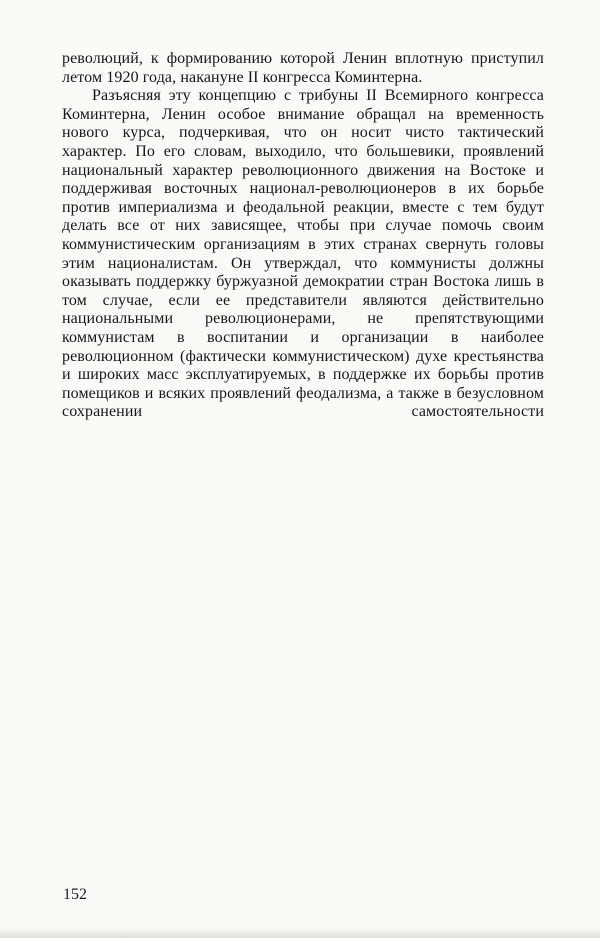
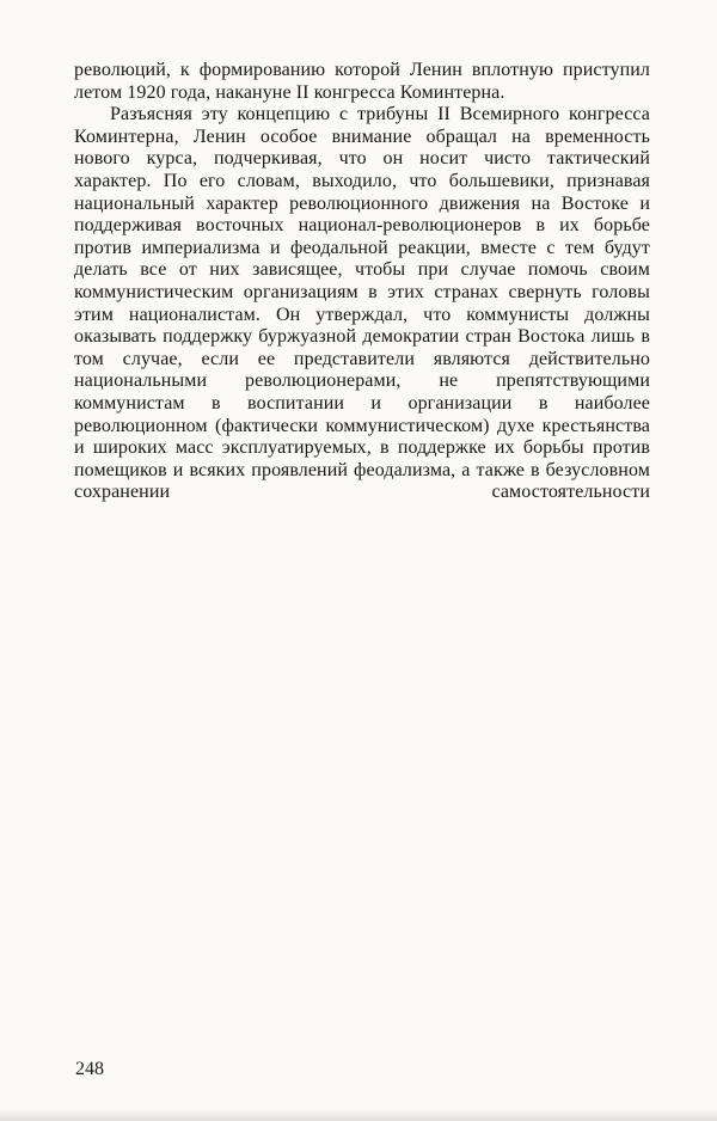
  революций, к формированию которой Ленин вплотную приступил летом 1920 года, накануне II конгресса Коминтерна.
- Разъясняя эту концепцию с трибуны II Всемирного конгресса Коминтерна, Ленин особое внимание обращал на временность нового курса, подчеркивая, что он носит чисто тактический характер. По его словам, выходило, что большевики, проявлений национальный характер революционного движения на Востоке и поддерживая восточных национал-революционеров в их борьбе против империализма и феодальной реакции, вместе с тем будут делать все от них зависящее, чтобы при случае помочь своим коммунистическим организациям в этих странах свернуть головы этим националистам. Он утверждал, что коммунисты должны оказывать поддержку буржуазной демократии стран Востока лишь в том случае, если ее представители являются действительно национальными революционерами, не препятствующими коммунистам в воспитании и организации в наиболее революционном (фактически коммунистическом) духе крестьянства и широких масс эксплуатируемых, в поддержке их борьбы против помещиков и всяких проявлений феодализма, а также в безусловном сохранении самостоятельности
+ Разъясняя эту концепцию с трибуны II Всемирного конгресса Коминтерна, Ленин особое внимание обращал на временность нового курса, подчеркивая, что он носит чисто тактический характер. По его словам, выходило, что большевики, признавая национальный характер революционного движения на Востоке и поддерживая восточных национал-революционеров в их борьбе против империализма и феодальной реакции, вместе с тем будут делать все от них зависящее, чтобы при случае помочь своим коммунистическим организациям в этих странах свернуть головы этим националистам. Он утверждал, что коммунисты должны оказывать поддержку буржуазной демократии стран Востока лишь в том случае, если ее представители являются действительно национальными революционерами, не препятствующими коммунистам в воспитании и организации в наиболее революционном (фактически коммунистическом) духе крестьянства и широких масс эксплуатируемых, в поддержке их борьбы против помещиков и всяких проявлений феодализма, а также в безусловном сохранении самостоятельности
- 152
+ 248
